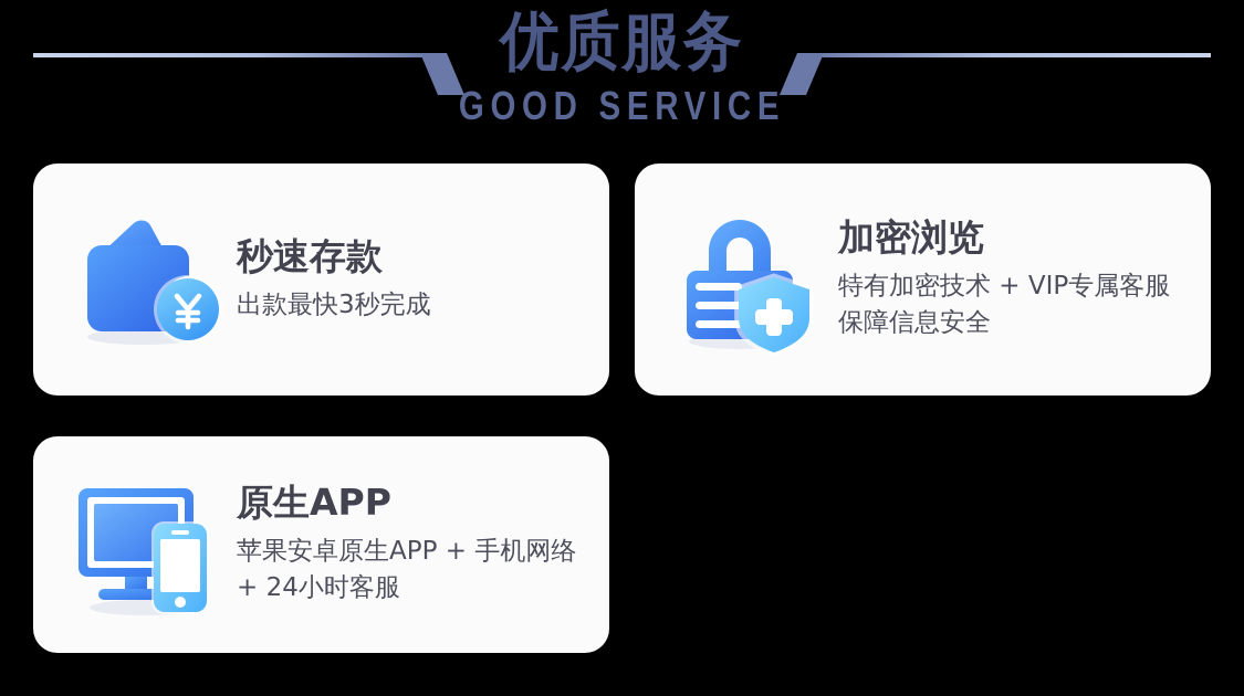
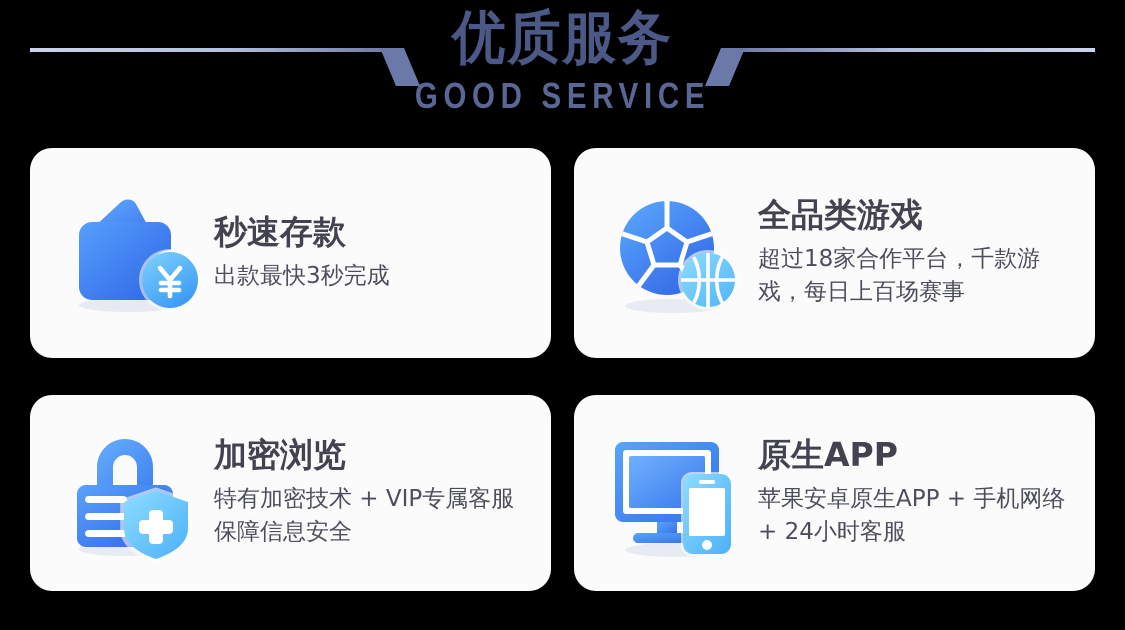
  优质服务
  GOOD SERVICE
  秒速存款
  出款最快3秒完成
+ 全品类游戏
+ 超过18家合作平台，千款游戏，每日上百场赛事
  加密浏览
  特有加密技术 + VIP专属客服保障信息安全
  原生APP
  苹果安卓原生APP + 手机网络 + 24小时客服
